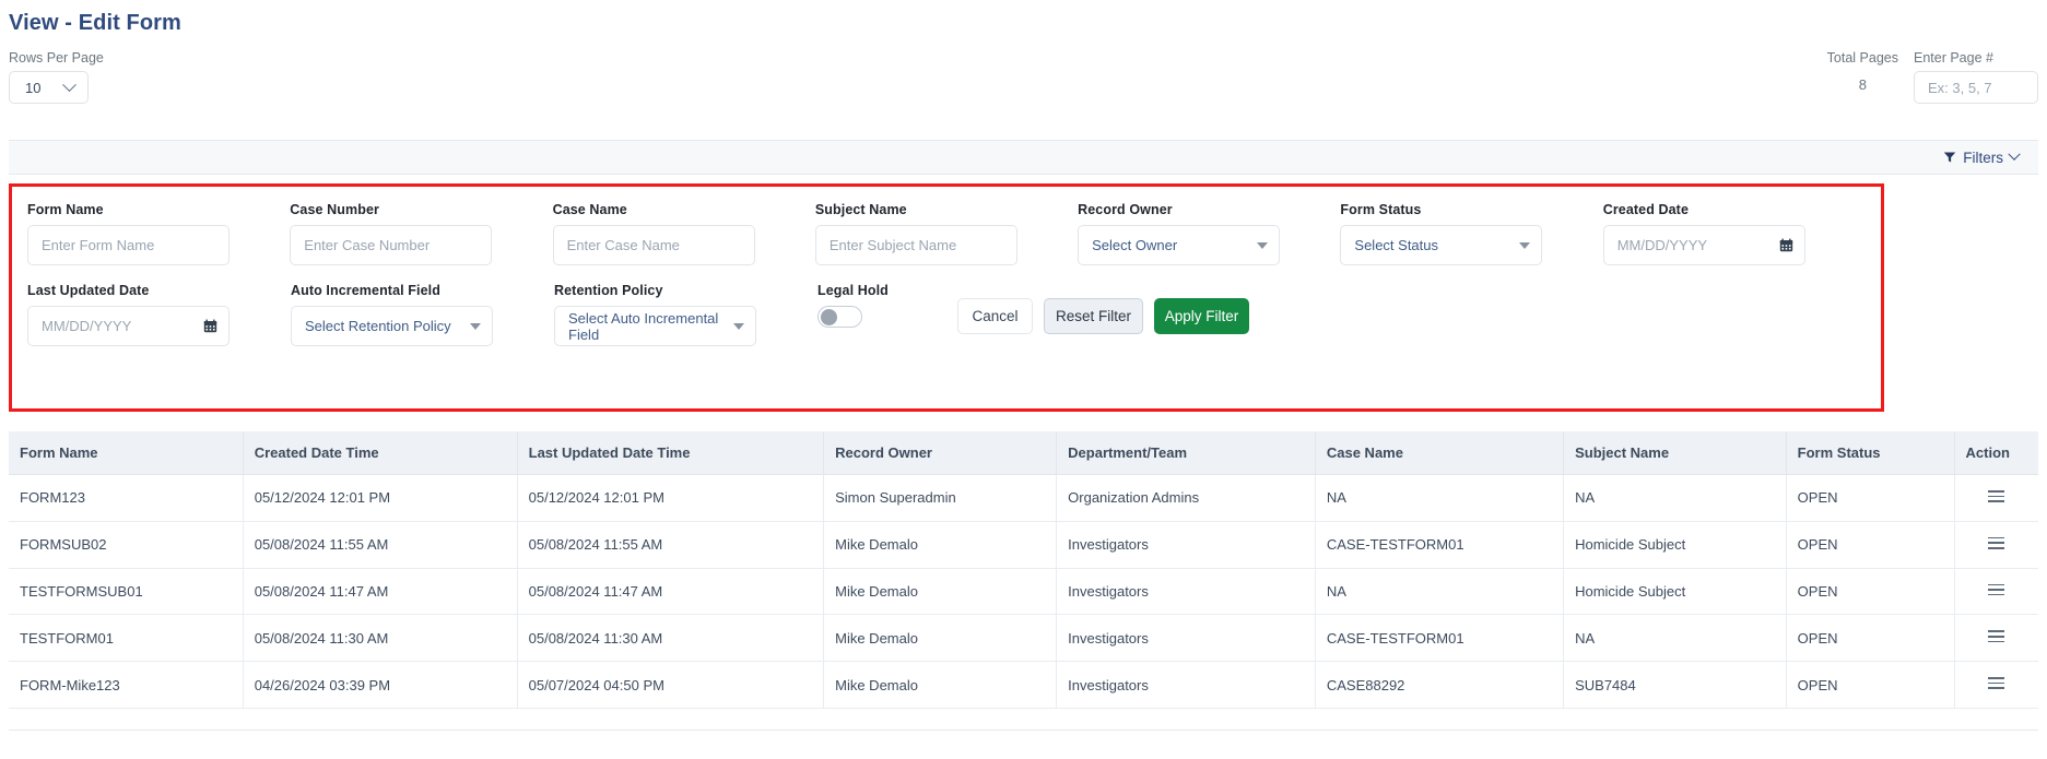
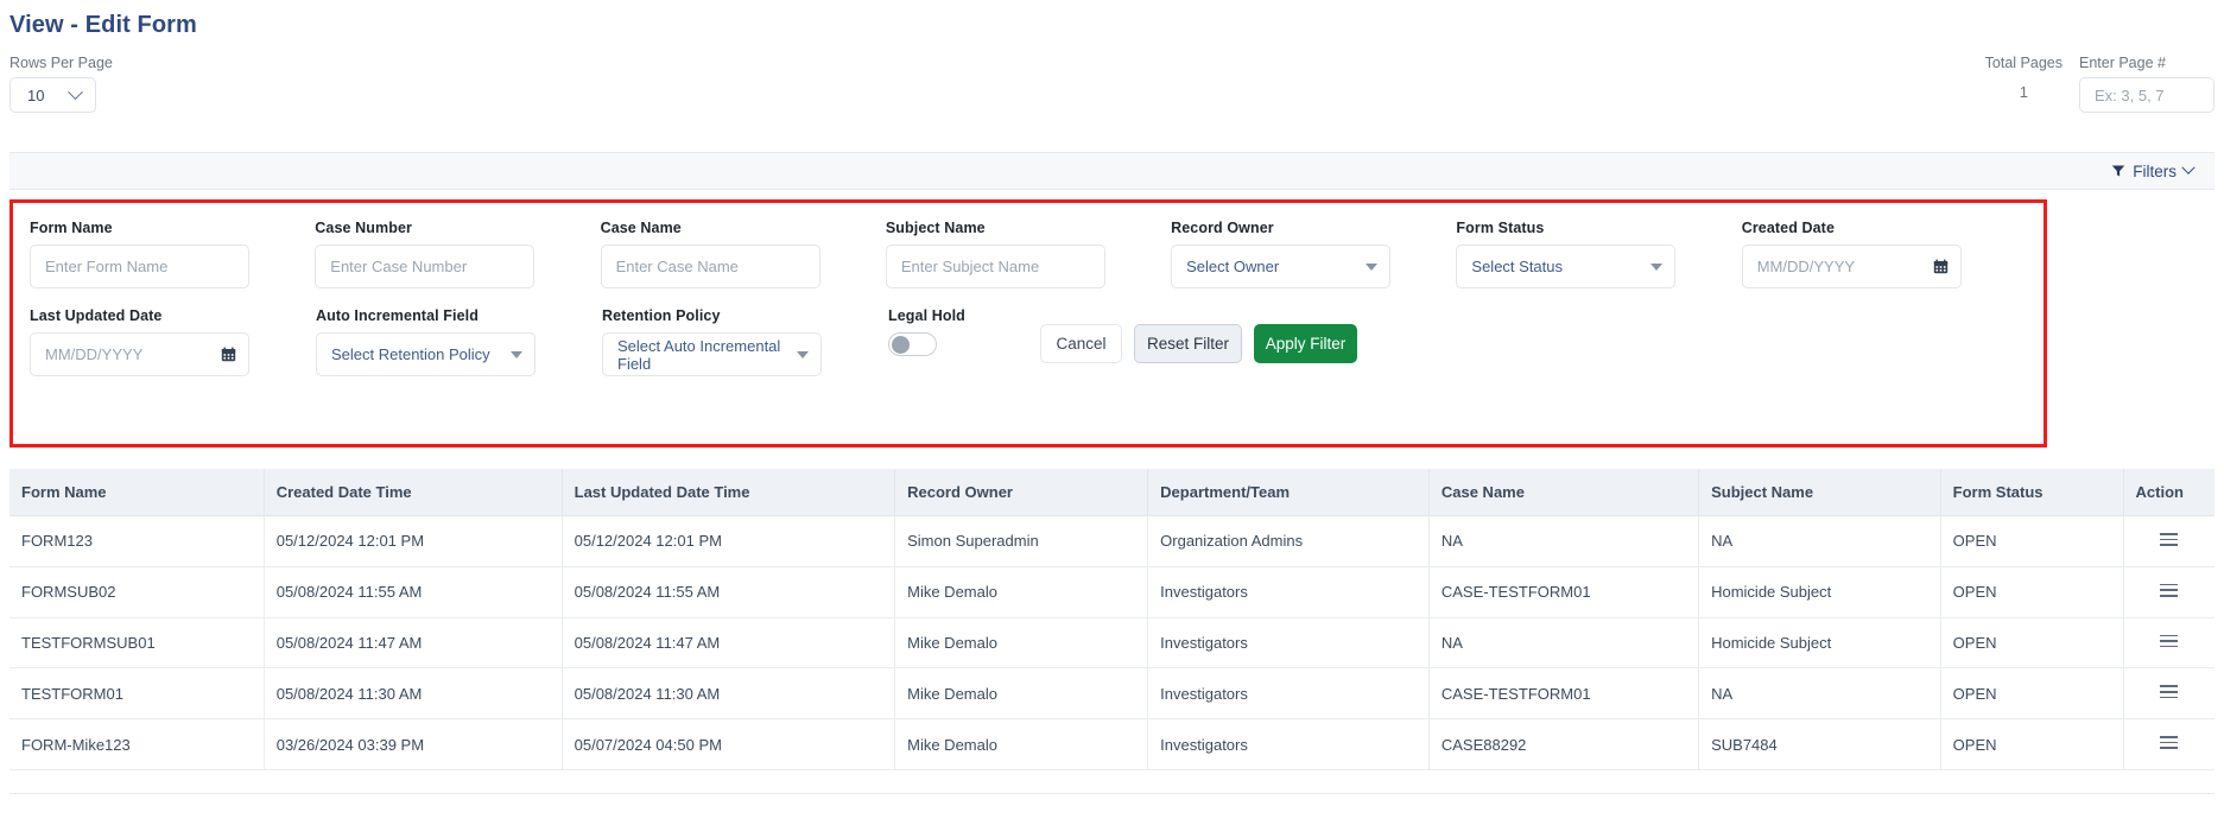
  View - Edit Form
  Rows Per Page
  10
  Total Pages
- 8
+ 1
  Enter Page #
  Ex: 3, 5, 7
  Filters
  Form Name
  Enter Form Name
  Case Number
  Enter Case Number
  Case Name
  Enter Case Name
  Subject Name
  Enter Subject Name
  Record Owner
  Select Owner
  Form Status
  Select Status
  Created Date
  MM/DD/YYYY
  Last Updated Date
  MM/DD/YYYY
  Auto Incremental Field
  Select Retention Policy
  Retention Policy
  Select Auto Incremental Field
  Legal Hold
  Cancel
  Reset Filter
  Apply Filter
  Form Name	Created Date Time	Last Updated Date Time	Record Owner	Department/Team	Case Name	Subject Name	Form Status	Action
  FORM123	05/12/2024 12:01 PM	05/12/2024 12:01 PM	Simon Superadmin	Organization Admins	NA	NA	OPEN
  FORMSUB02	05/08/2024 11:55 AM	05/08/2024 11:55 AM	Mike Demalo	Investigators	CASE-TESTFORM01	Homicide Subject	OPEN
  TESTFORMSUB01	05/08/2024 11:47 AM	05/08/2024 11:47 AM	Mike Demalo	Investigators	NA	Homicide Subject	OPEN
  TESTFORM01	05/08/2024 11:30 AM	05/08/2024 11:30 AM	Mike Demalo	Investigators	CASE-TESTFORM01	NA	OPEN
- FORM-Mike123	04/26/2024 03:39 PM	05/07/2024 04:50 PM	Mike Demalo	Investigators	CASE88292	SUB7484	OPEN
+ FORM-Mike123	03/26/2024 03:39 PM	05/07/2024 04:50 PM	Mike Demalo	Investigators	CASE88292	SUB7484	OPEN
